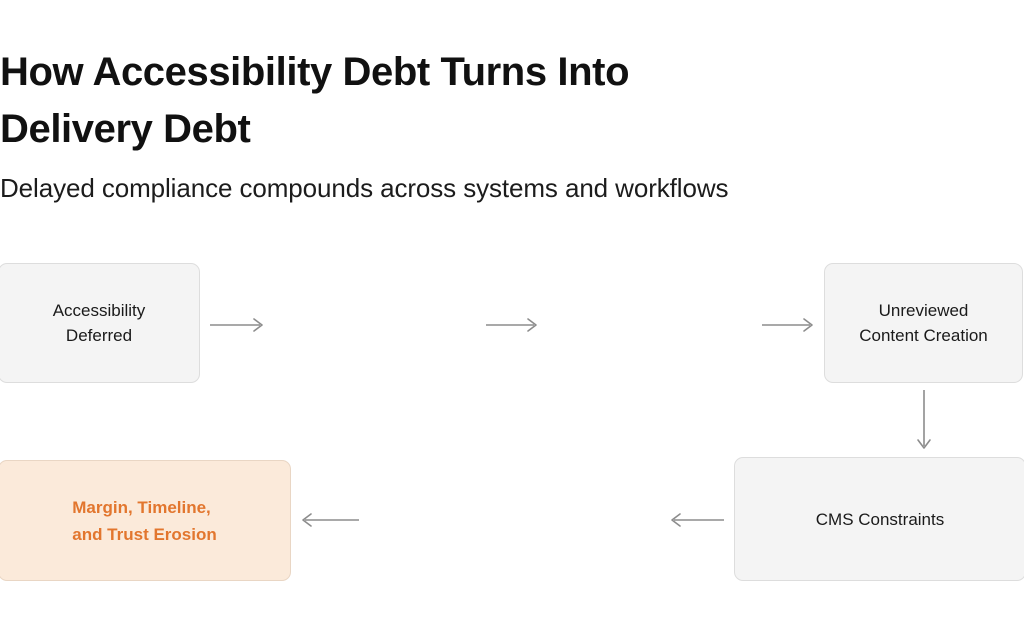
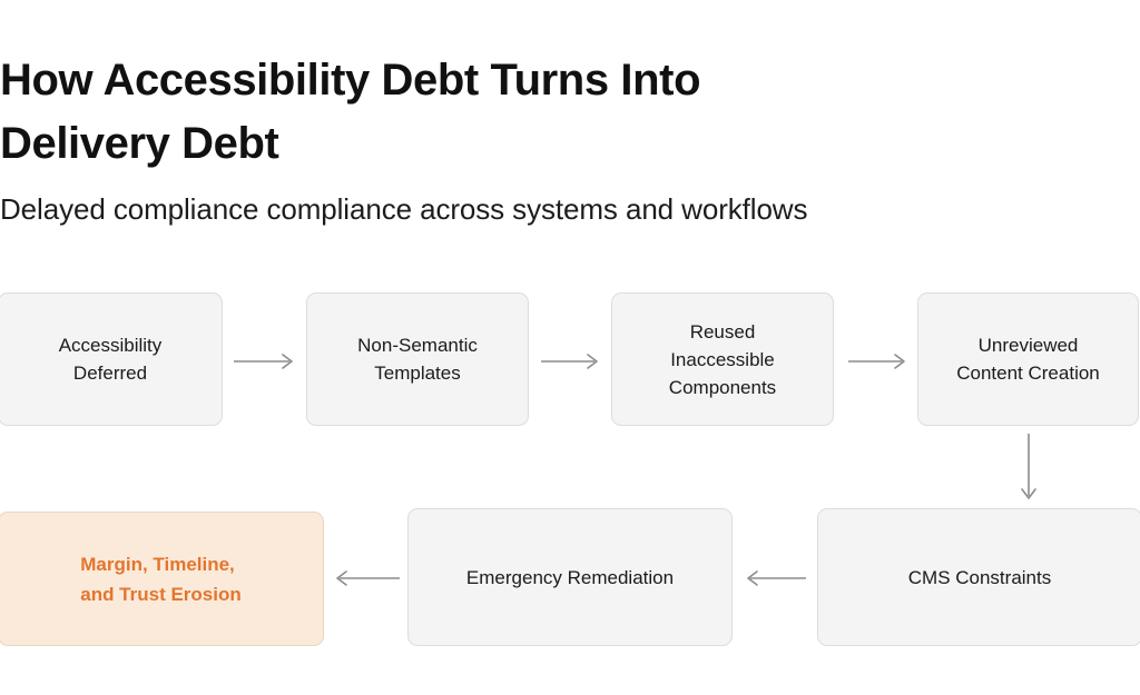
  How Accessibility Debt Turns Into
  Delivery Debt
- Delayed compliance compounds across systems and workflows
+ Delayed compliance compliance across systems and workflows
  Accessibility
  Deferred
+ Non-Semantic
+ Templates
+ Reused
+ Inaccessible
+ Components
  Unreviewed
  Content Creation
  Margin, Timeline,
  and Trust Erosion
+ Emergency Remediation
  CMS Constraints
